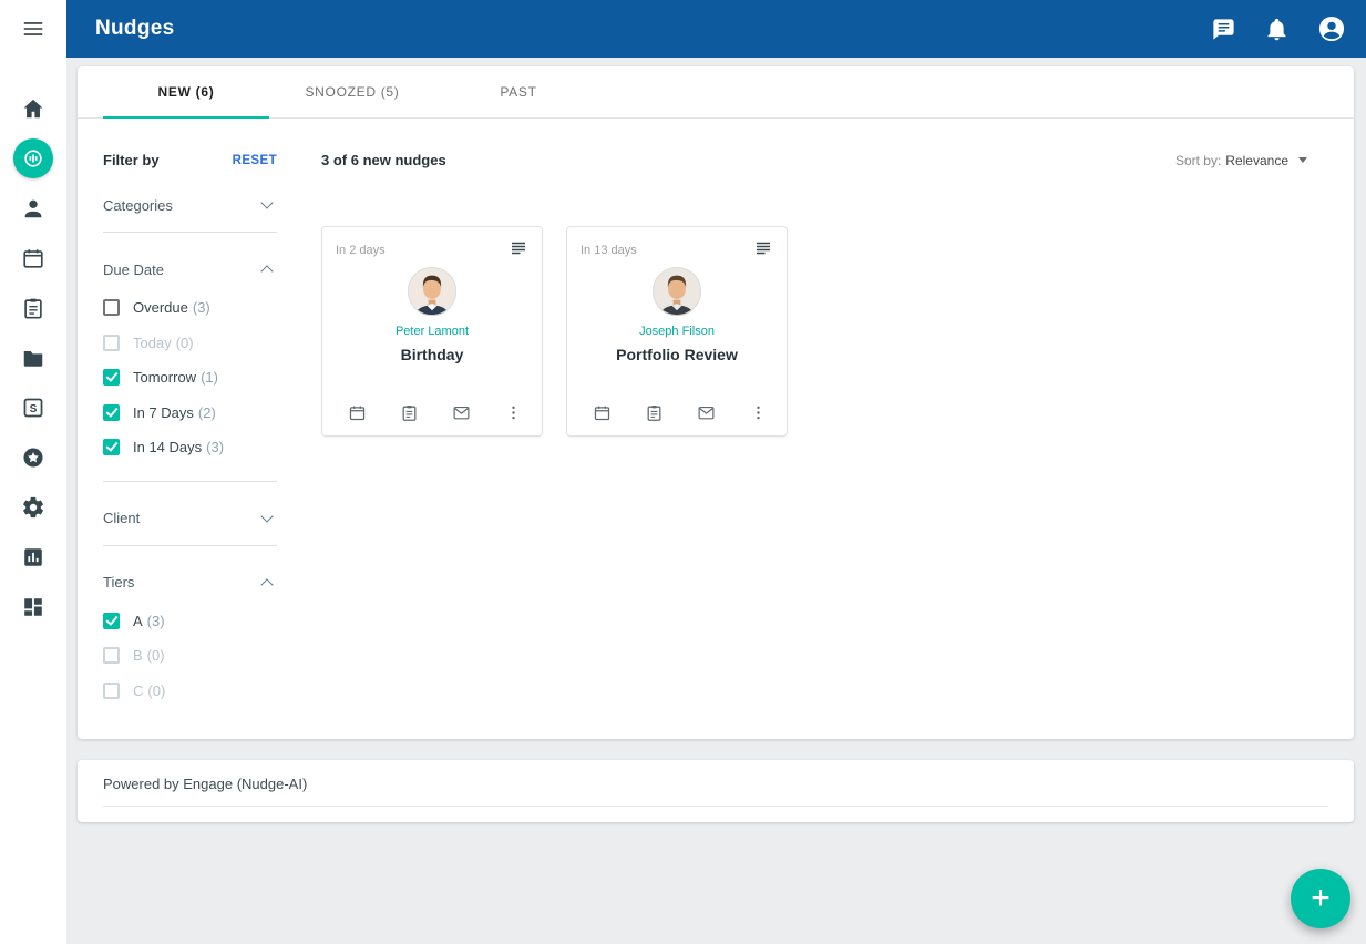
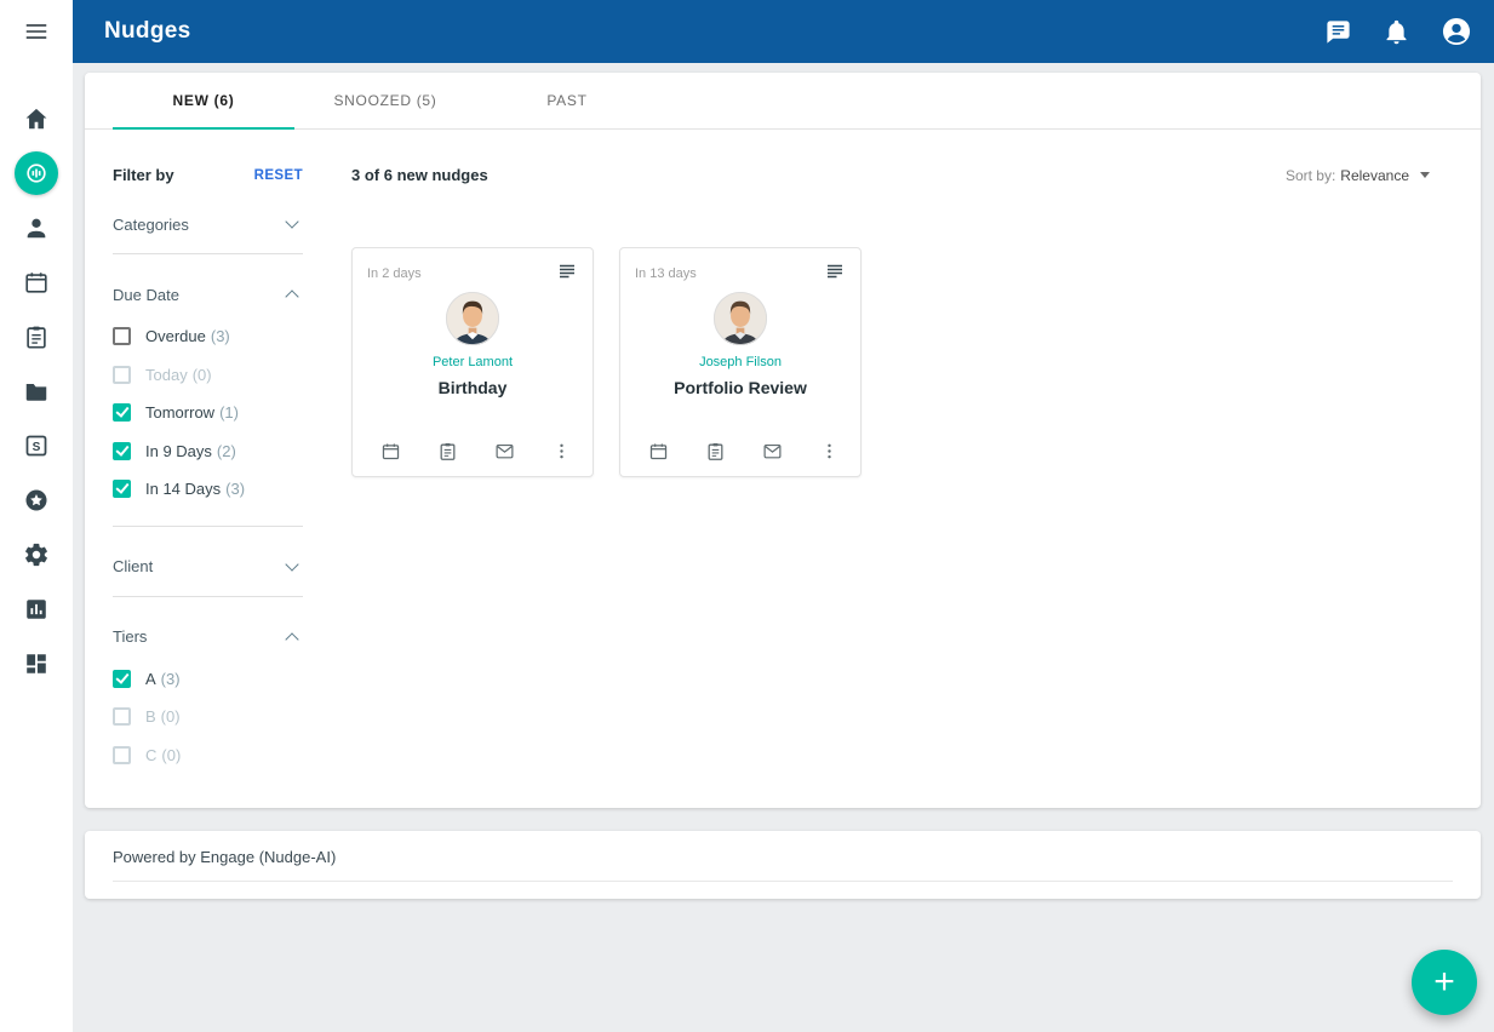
  Nudges
  NEW (6)
  SNOOZED (5)
  PAST
  Filter by
  RESET
  Categories
  Due Date
  Overdue
  (3)
  Today
  (0)
  Tomorrow
  (1)
- In 7 Days
+ In 9 Days
  (2)
  In 14 Days
  (3)
  Client
  Tiers
  A
  (3)
  B
  (0)
  C
  (0)
  3 of 6 new nudges
  Sort by:
  Relevance
  In 2 days
  Peter Lamont
  Birthday
  In 13 days
  Joseph Filson
  Portfolio Review
  Powered by Engage (Nudge-AI)
  +
